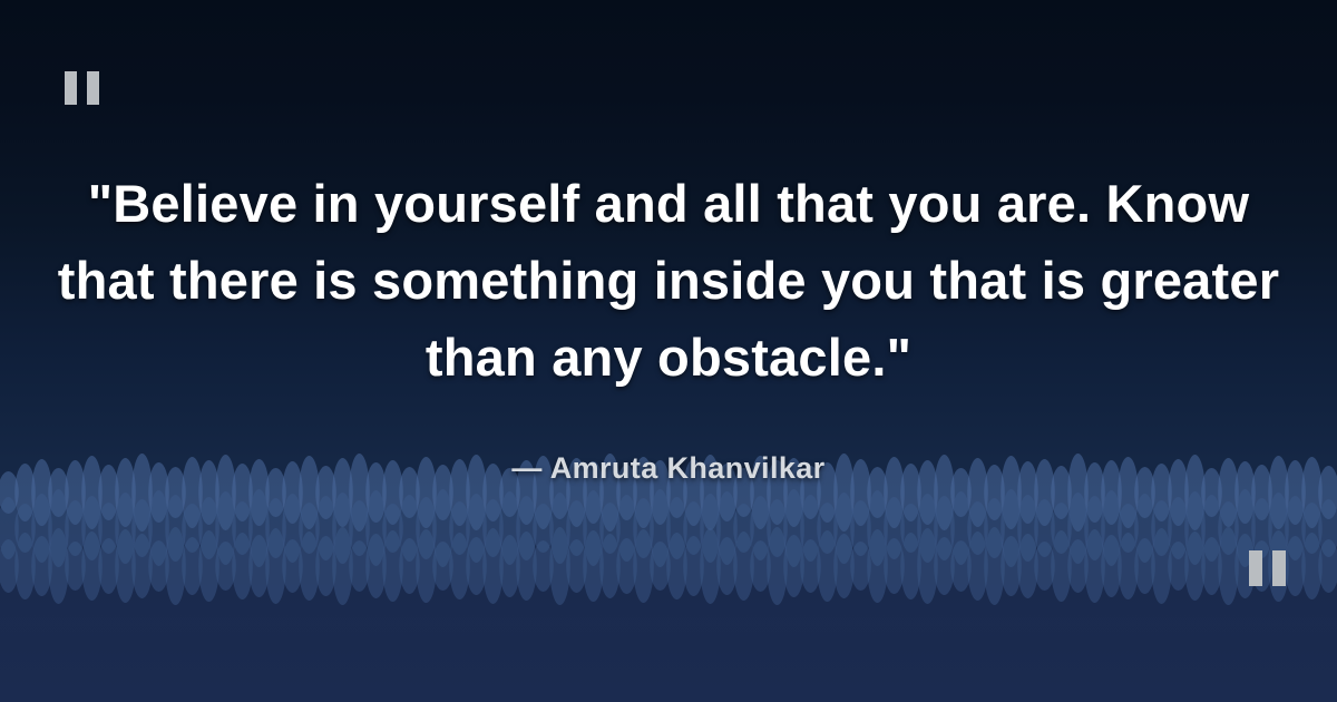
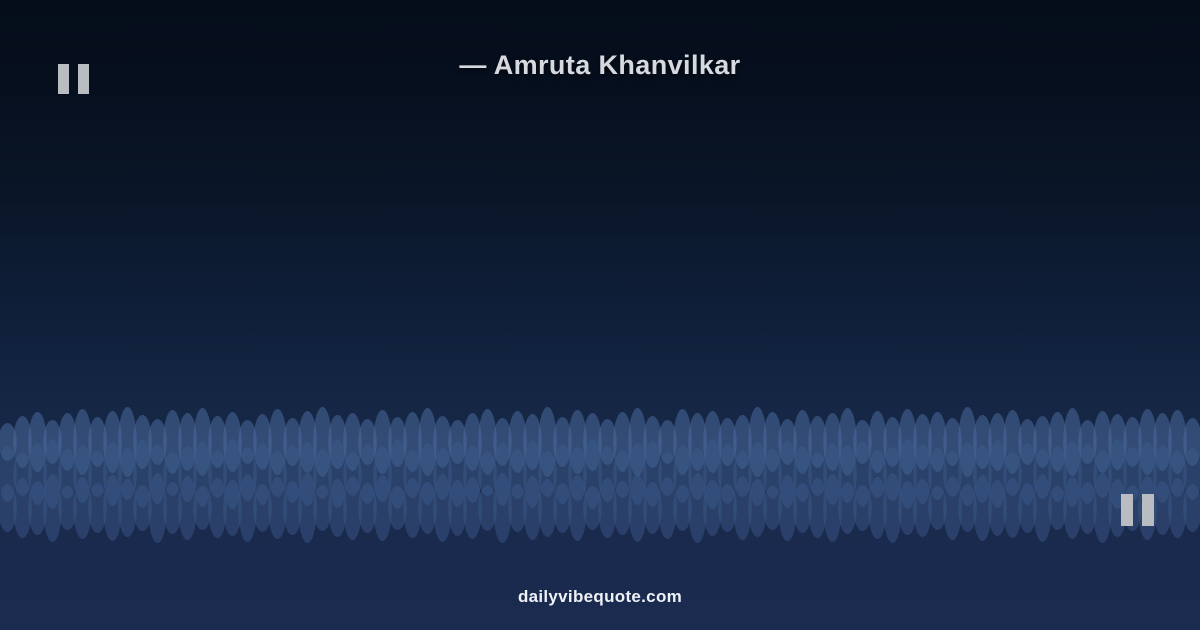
- "Believe in yourself and all that you are. Know that there is something inside you that is greater than any obstacle."
  — Amruta Khanvilkar
+ dailyvibequote.com
